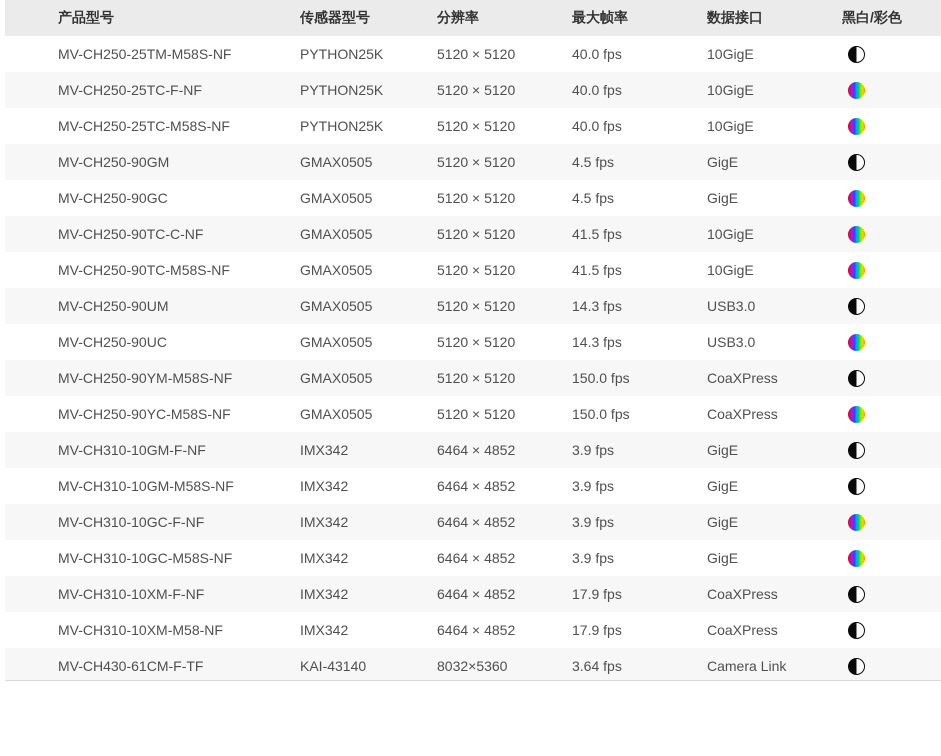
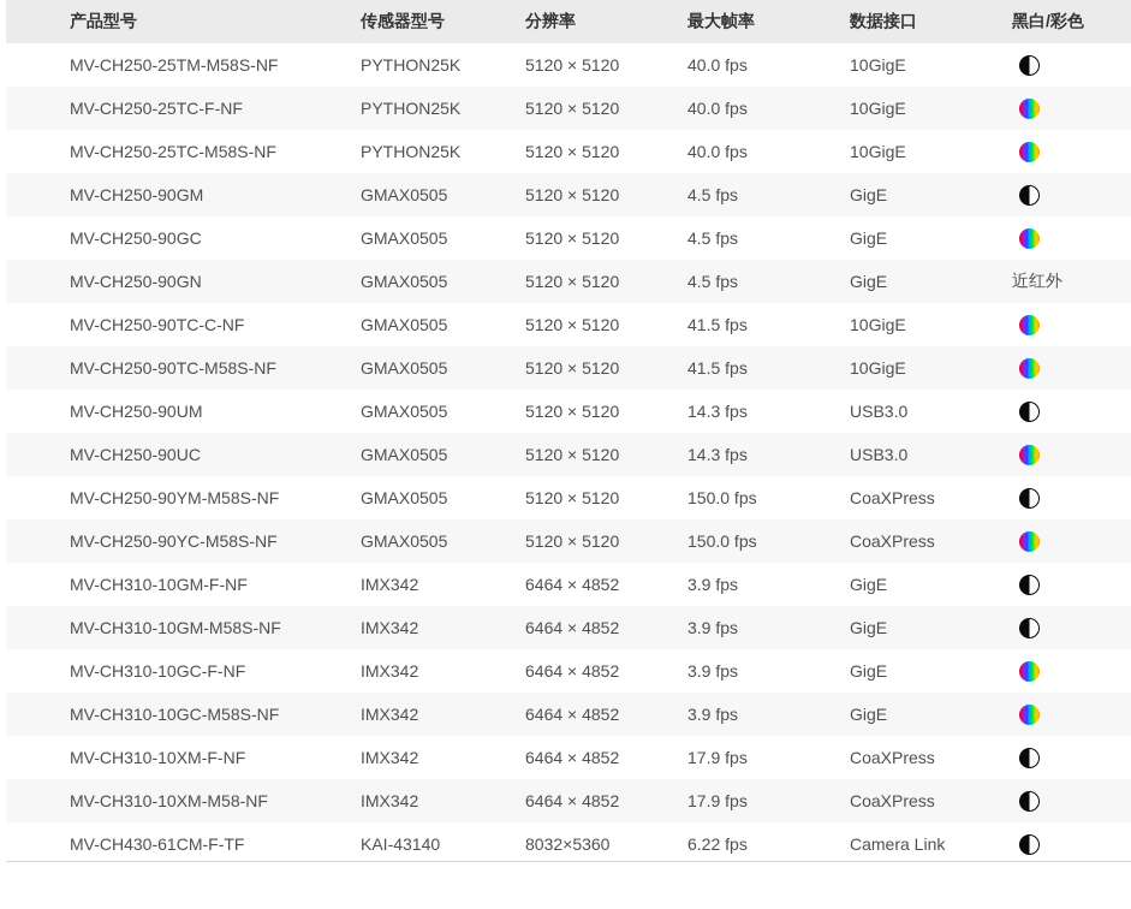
  产品型号	传感器型号	分辨率	最大帧率	数据接口	黑白/彩色
  MV-CH250-25TM-M58S-NF	PYTHON25K	5120 × 5120	40.0 fps	10GigE
  MV-CH250-25TC-F-NF	PYTHON25K	5120 × 5120	40.0 fps	10GigE
  MV-CH250-25TC-M58S-NF	PYTHON25K	5120 × 5120	40.0 fps	10GigE
  MV-CH250-90GM	GMAX0505	5120 × 5120	4.5 fps	GigE
  MV-CH250-90GC	GMAX0505	5120 × 5120	4.5 fps	GigE
+ MV-CH250-90GN	GMAX0505	5120 × 5120	4.5 fps	GigE	近红外
  MV-CH250-90TC-C-NF	GMAX0505	5120 × 5120	41.5 fps	10GigE
  MV-CH250-90TC-M58S-NF	GMAX0505	5120 × 5120	41.5 fps	10GigE
  MV-CH250-90UM	GMAX0505	5120 × 5120	14.3 fps	USB3.0
  MV-CH250-90UC	GMAX0505	5120 × 5120	14.3 fps	USB3.0
  MV-CH250-90YM-M58S-NF	GMAX0505	5120 × 5120	150.0 fps	CoaXPress
  MV-CH250-90YC-M58S-NF	GMAX0505	5120 × 5120	150.0 fps	CoaXPress
  MV-CH310-10GM-F-NF	IMX342	6464 × 4852	3.9 fps	GigE
  MV-CH310-10GM-M58S-NF	IMX342	6464 × 4852	3.9 fps	GigE
  MV-CH310-10GC-F-NF	IMX342	6464 × 4852	3.9 fps	GigE
  MV-CH310-10GC-M58S-NF	IMX342	6464 × 4852	3.9 fps	GigE
  MV-CH310-10XM-F-NF	IMX342	6464 × 4852	17.9 fps	CoaXPress
  MV-CH310-10XM-M58-NF	IMX342	6464 × 4852	17.9 fps	CoaXPress
- MV-CH430-61CM-F-TF	KAI-43140	8032×5360	3.64 fps	Camera Link
+ MV-CH430-61CM-F-TF	KAI-43140	8032×5360	6.22 fps	Camera Link
